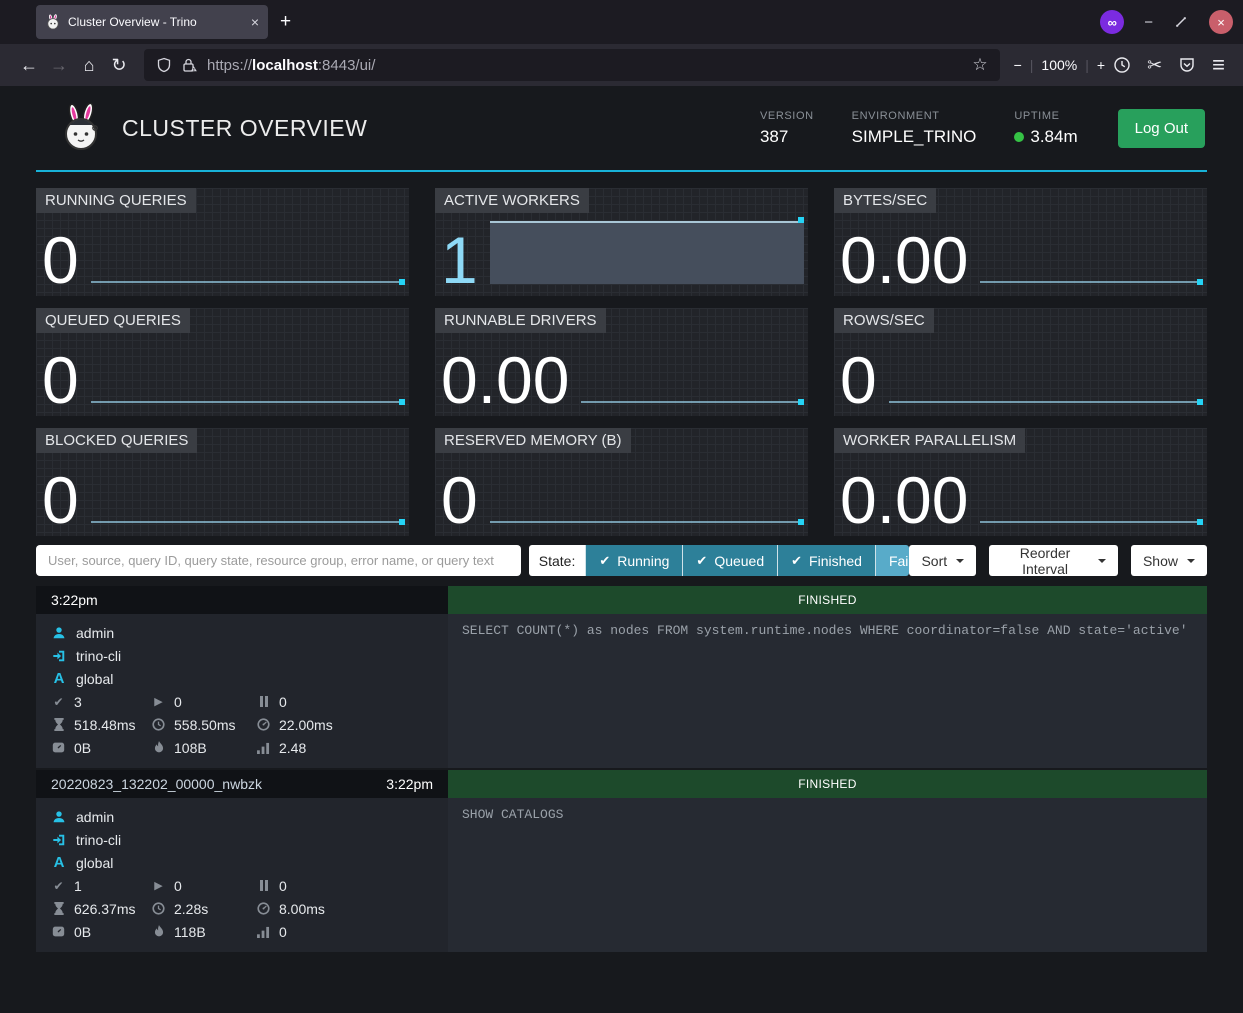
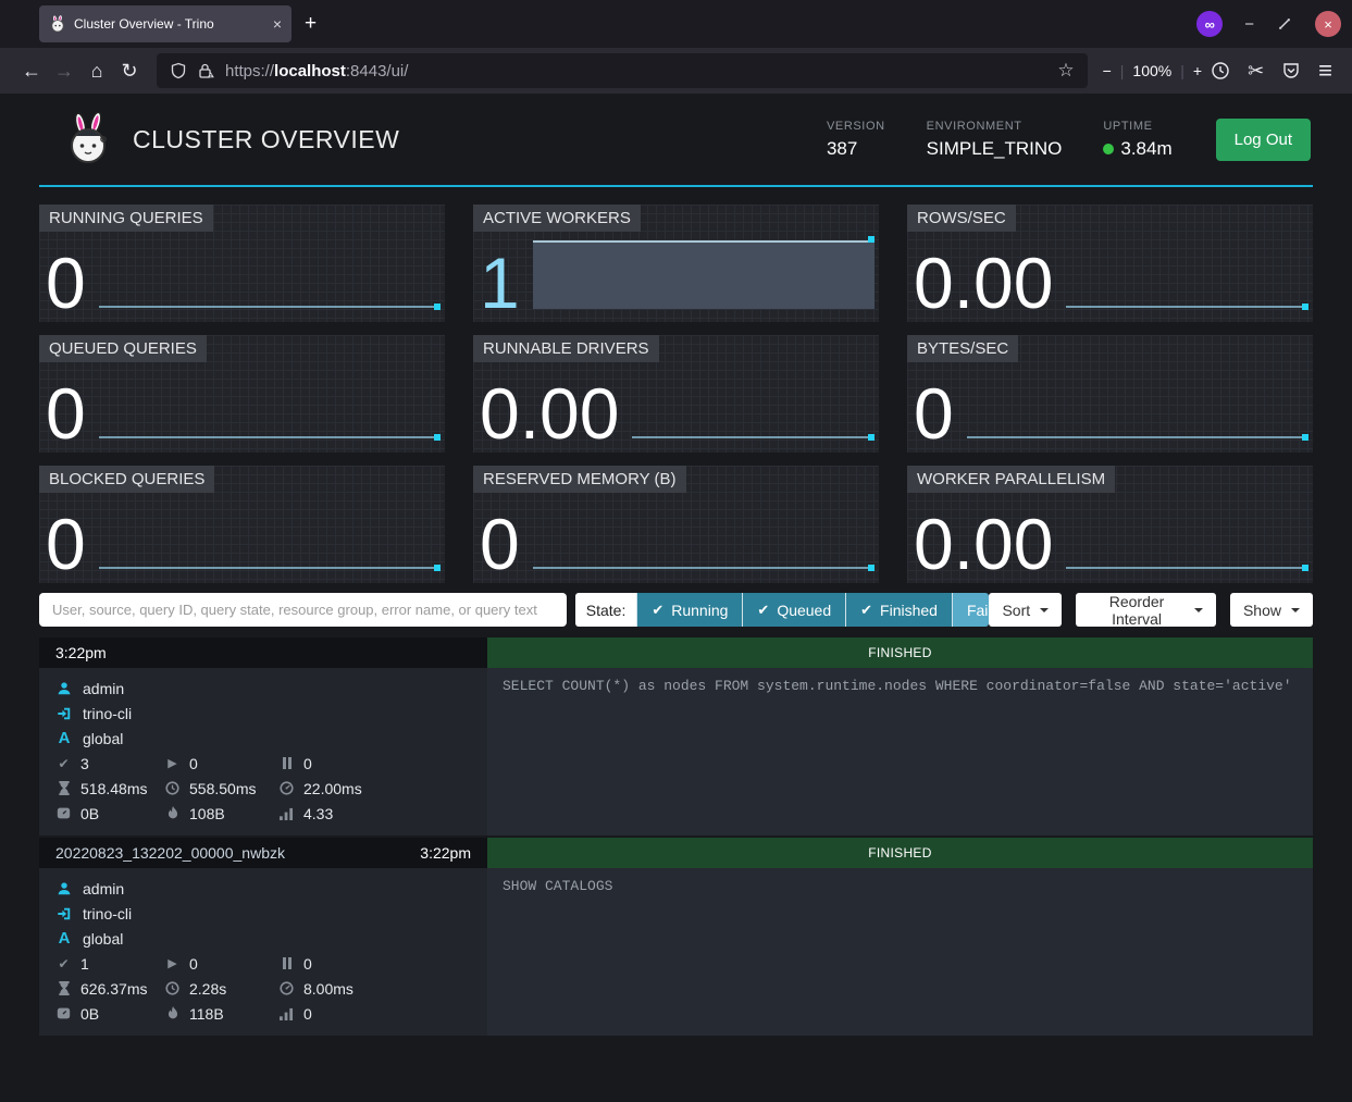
  Cluster Overview - Trino
  ×
  +
  ∞
  −
  ×
  ←
  →
  ⌂
  ↻
  https://localhost:8443/ui/
  ☆
  −
  |
  100%
  |
  +
  ✂
  ≡
  CLUSTER OVERVIEW
  VERSION
  387
  ENVIRONMENT
  SIMPLE_TRINO
  UPTIME
  3.84m
  Log Out
  RUNNING QUERIES
  0
  ACTIVE WORKERS
  1
- BYTES/SEC
+ ROWS/SEC
  0.00
  QUEUED QUERIES
  0
  RUNNABLE DRIVERS
  0.00
- ROWS/SEC
+ BYTES/SEC
  0
  BLOCKED QUERIES
  0
  RESERVED MEMORY (B)
  0
  WORKER PARALLELISM
  0.00
  User, source, query ID, query state, resource group, error name, or query text
  State:
  Running
  Queued
  Finished
  Sort
  Reorder Interval
  Show
  3:22pm
  FINISHED
  admin
  trino-cli
  global
  ✔
  3
  0
  0
  518.48ms
  558.50ms
  22.00ms
  0B
  108B
- 2.48
+ 4.33
  SELECT COUNT(*) as nodes FROM system.runtime.nodes WHERE coordinator=false AND state='active'
  20220823_132202_00000_nwbzk
  3:22pm
  FINISHED
  admin
  trino-cli
  global
  ✔
  1
  0
  0
  626.37ms
  2.28s
  8.00ms
  0B
  118B
  0
  SHOW CATALOGS
